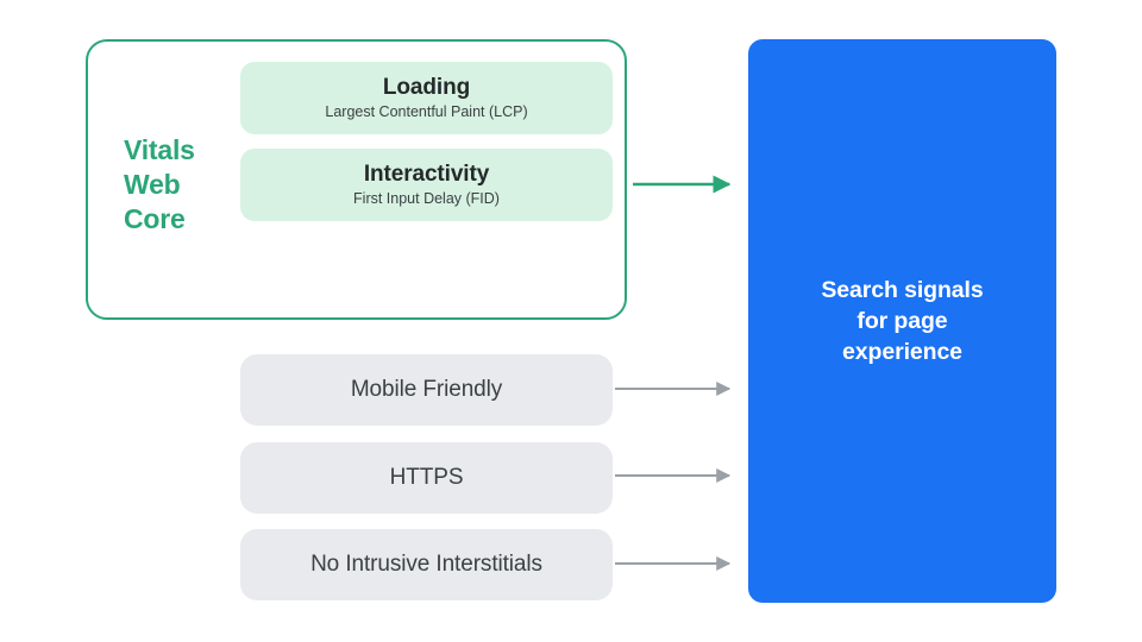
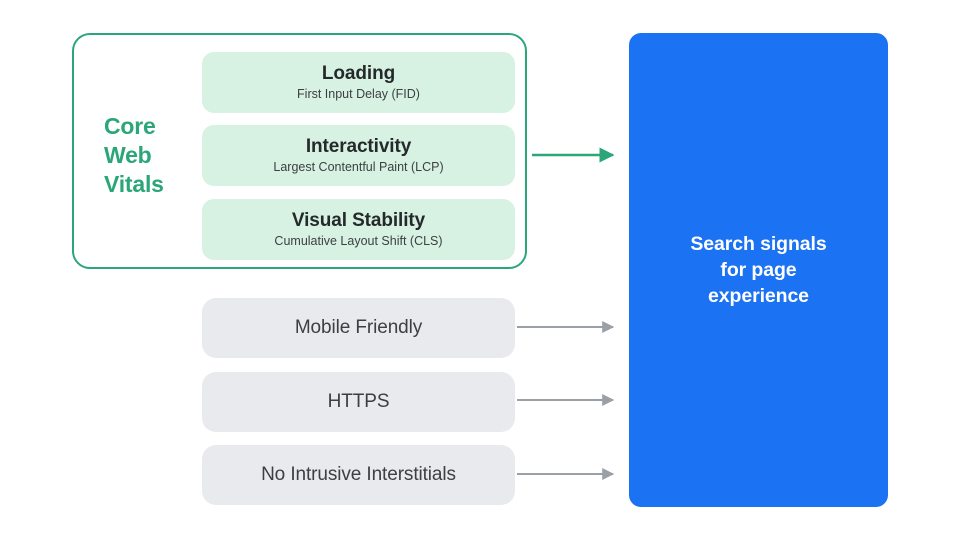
- Vitals
+ Core
  Web
- Core
+ Vitals
  Loading
- Largest Contentful Paint (LCP)
+ First Input Delay (FID)
  Interactivity
- First Input Delay (FID)
+ Largest Contentful Paint (LCP)
+ Visual Stability
+ Cumulative Layout Shift (CLS)
  Mobile Friendly
  HTTPS
  No Intrusive Interstitials
  Search signals
  for page
  experience
